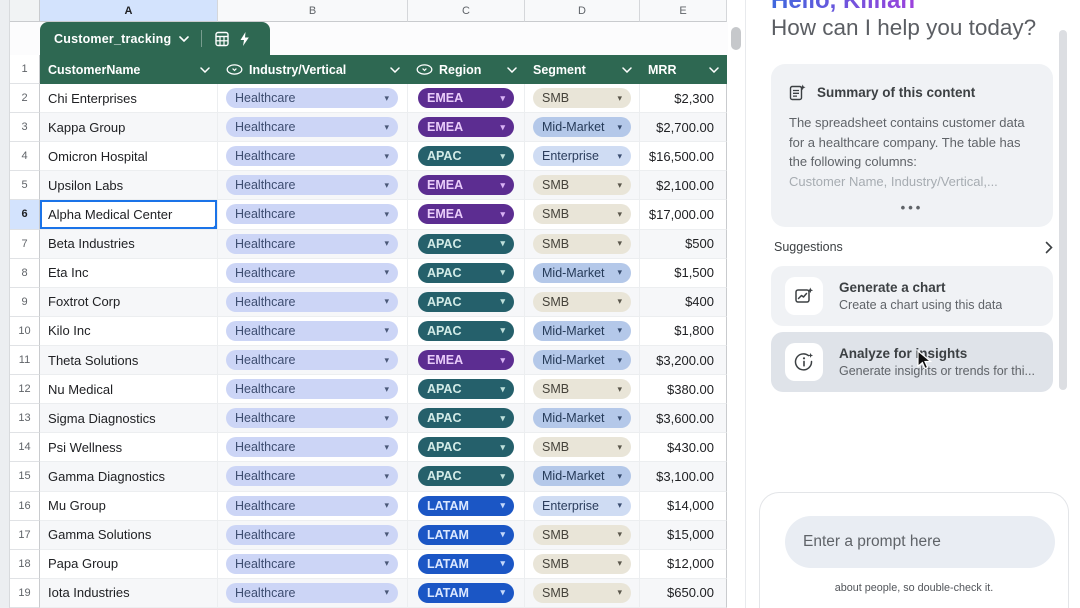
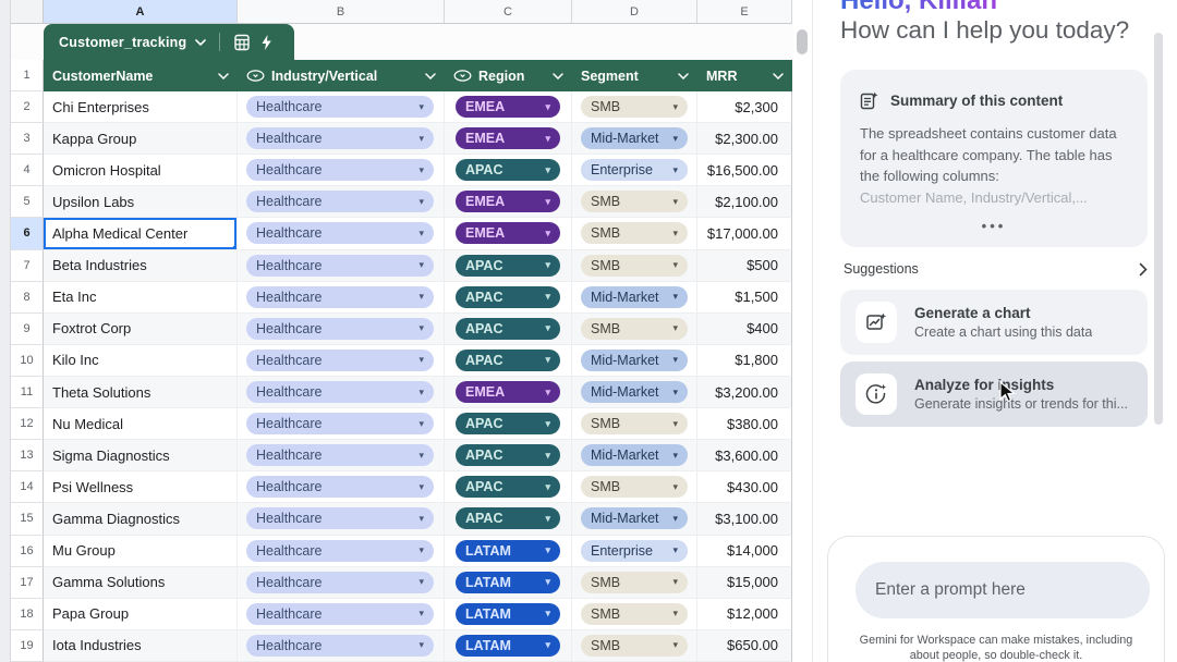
  A
  B
  C
  D
  E
  Customer_tracking
  1
  CustomerName
  Industry/Vertical
  Region
  Segment
  MRR
  2
  Chi Enterprises
  Healthcare
  ▾
  EMEA
  ▾
  SMB
  ▾
  $2,300
  3
  Kappa Group
  Healthcare
  ▾
  EMEA
  ▾
  Mid-Market
  ▾
- $2,700.00
+ $2,300.00
  4
  Omicron Hospital
  Healthcare
  ▾
  APAC
  ▾
  Enterprise
  ▾
  $16,500.00
  5
  Upsilon Labs
  Healthcare
  ▾
  EMEA
  ▾
  SMB
  ▾
  $2,100.00
  6
  Alpha Medical Center
  Healthcare
  ▾
  EMEA
  ▾
  SMB
  ▾
  $17,000.00
  7
  Beta Industries
  Healthcare
  ▾
  APAC
  ▾
  SMB
  ▾
  $500
  8
  Eta Inc
  Healthcare
  ▾
  APAC
  ▾
  Mid-Market
  ▾
  $1,500
  9
  Foxtrot Corp
  Healthcare
  ▾
  APAC
  ▾
  SMB
  ▾
  $400
  10
  Kilo Inc
  Healthcare
  ▾
  APAC
  ▾
  Mid-Market
  ▾
  $1,800
  11
  Theta Solutions
  Healthcare
  ▾
  EMEA
  ▾
  Mid-Market
  ▾
  $3,200.00
  12
  Nu Medical
  Healthcare
  ▾
  APAC
  ▾
  SMB
  ▾
  $380.00
  13
  Sigma Diagnostics
  Healthcare
  ▾
  APAC
  ▾
  Mid-Market
  ▾
  $3,600.00
  14
  Psi Wellness
  Healthcare
  ▾
  APAC
  ▾
  SMB
  ▾
  $430.00
  15
  Gamma Diagnostics
  Healthcare
  ▾
  APAC
  ▾
  Mid-Market
  ▾
  $3,100.00
  16
  Mu Group
  Healthcare
  ▾
  LATAM
  ▾
  Enterprise
  ▾
  $14,000
  17
  Gamma Solutions
  Healthcare
  ▾
  LATAM
  ▾
  SMB
  ▾
  $15,000
  18
  Papa Group
  Healthcare
  ▾
  LATAM
  ▾
  SMB
  ▾
  $12,000
  19
  Iota Industries
  Healthcare
  ▾
  LATAM
  ▾
  SMB
  ▾
  $650.00
  Hello, Killian
  How can I help you today?
  Summary of this content
  The spreadsheet contains customer data for a healthcare company. The table has the following columns:
  Customer Name, Industry/Vertical,...
  •••
  Suggestions
  Generate a chart
  Create a chart using this data
  Analyze for insights
  Generate insights or trends for thi...
  Enter a prompt here
+ Gemini for Workspace can make mistakes, including
  about people, so double-check it.
